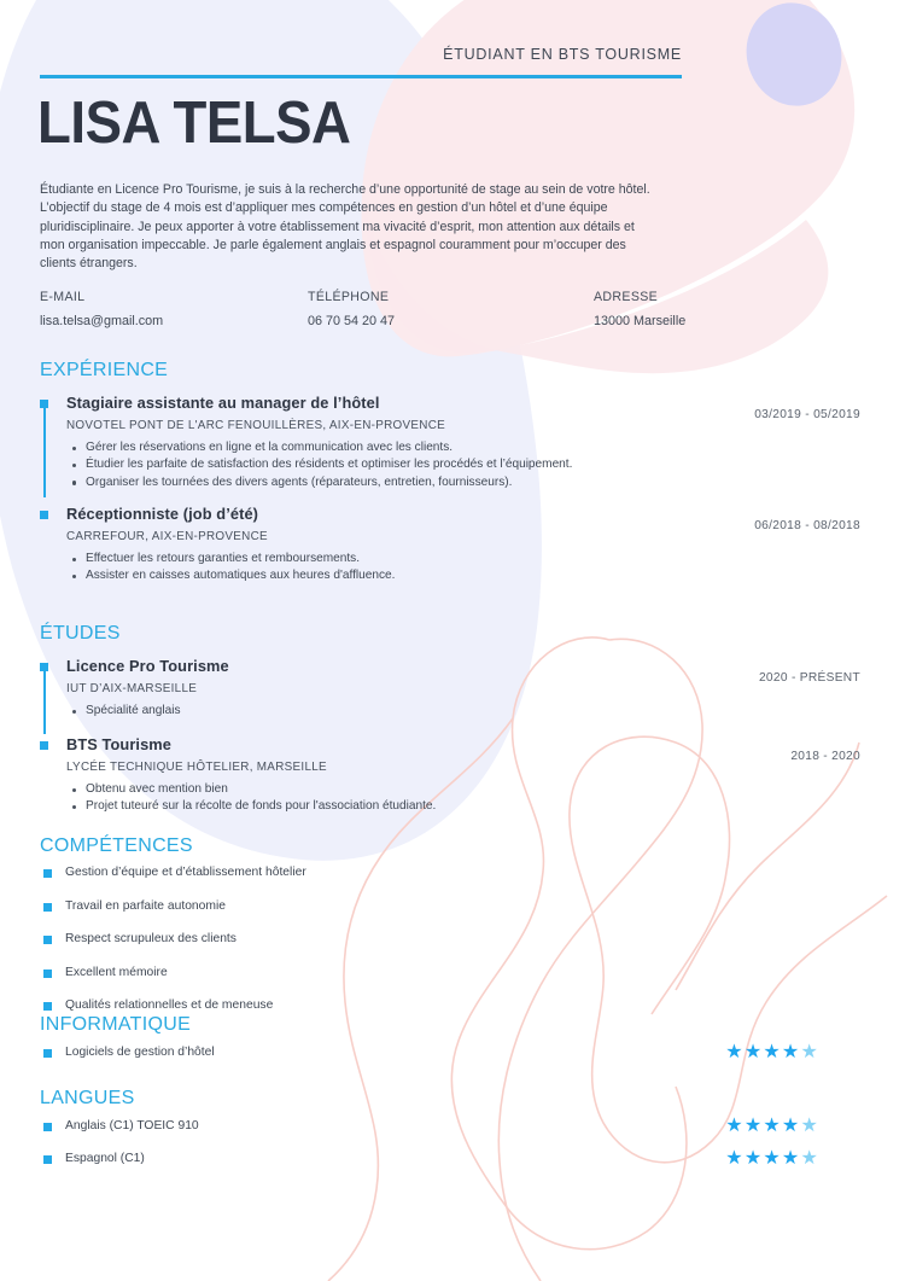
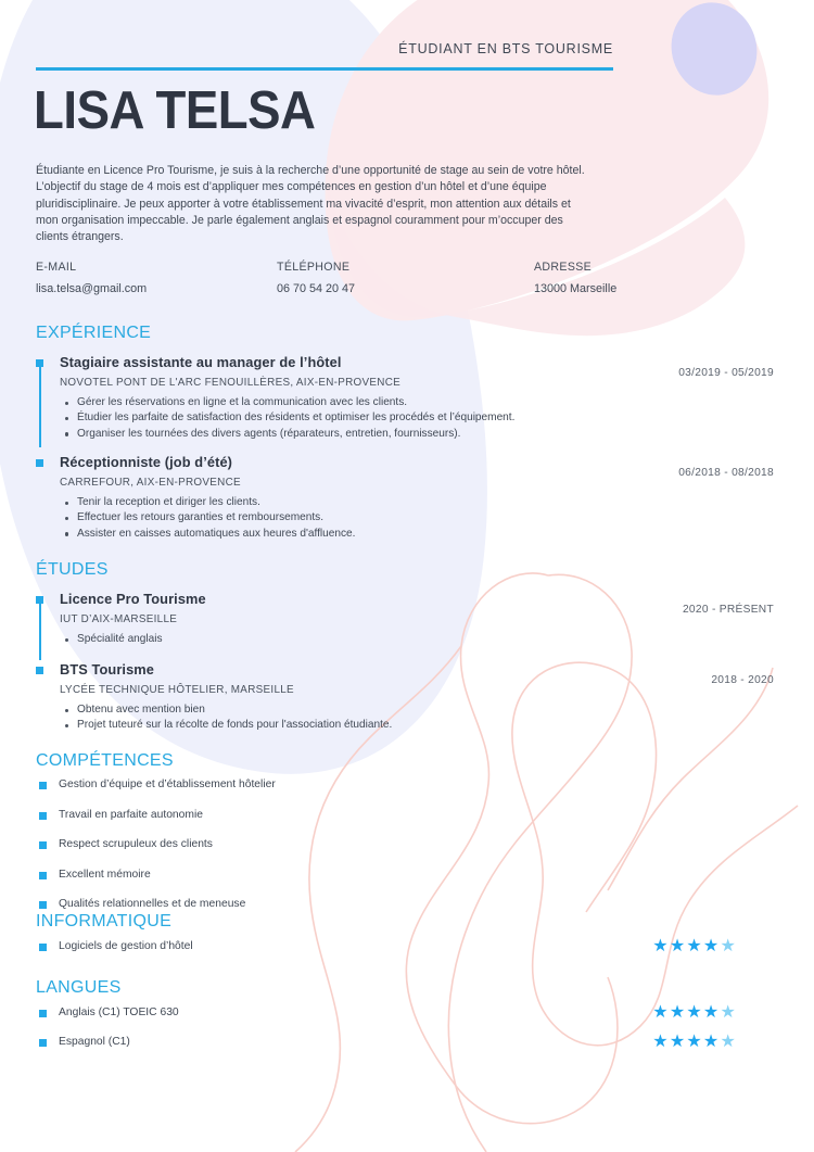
  ÉTUDIANT EN BTS TOURISME
  LISA TELSA
  Étudiante en Licence Pro Tourisme, je suis à la recherche d’une opportunité de stage au sein de votre hôtel. L’objectif du stage de 4 mois est d’appliquer mes compétences en gestion d’un hôtel et d’une équipe pluridisciplinaire. Je peux apporter à votre établissement ma vivacité d’esprit, mon attention aux détails et mon organisation impeccable. Je parle également anglais et espagnol couramment pour m’occuper des clients étrangers.
  E-MAIL
  lisa.telsa@gmail.com
  TÉLÉPHONE
  06 70 54 20 47
  ADRESSE
  13000 Marseille
  EXPÉRIENCE
  Stagiaire assistante au manager de l’hôtel
  NOVOTEL PONT DE L'ARC FENOUILLÈRES, AIX-EN-PROVENCE
  Gérer les réservations en ligne et la communication avec les clients.
  Étudier les parfaite de satisfaction des résidents et optimiser les procédés et l’équipement.
  Organiser les tournées des divers agents (réparateurs, entretien, fournisseurs).
  03/2019 - 05/2019
  Réceptionniste (job d’été)
  CARREFOUR, AIX-EN-PROVENCE
+ Tenir la reception et diriger les clients.
  Effectuer les retours garanties et remboursements.
  Assister en caisses automatiques aux heures d'affluence.
  06/2018 - 08/2018
  ÉTUDES
  Licence Pro Tourisme
  IUT D’AIX-MARSEILLE
  Spécialité anglais
  2020 - PRÉSENT
  BTS Tourisme
  LYCÉE TECHNIQUE HÔTELIER, MARSEILLE
  Obtenu avec mention bien
  Projet tuteuré sur la récolte de fonds pour l'association étudiante.
  2018 - 2020
  COMPÉTENCES
  Gestion d’équipe et d’établissement hôtelier
  Travail en parfaite autonomie
  Respect scrupuleux des clients
  Excellent mémoire
  Qualités relationnelles et de meneuse
  INFORMATIQUE
  Logiciels de gestion d’hôtel
  ★★★★★
  LANGUES
- Anglais (C1) TOEIC 910
+ Anglais (C1) TOEIC 630
  ★★★★★
  Espagnol (C1)
  ★★★★★
